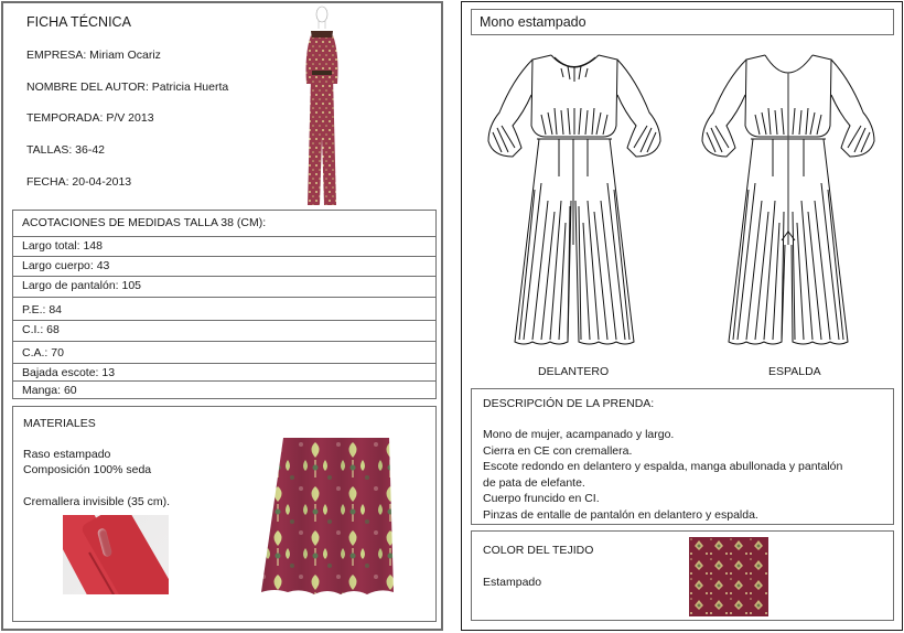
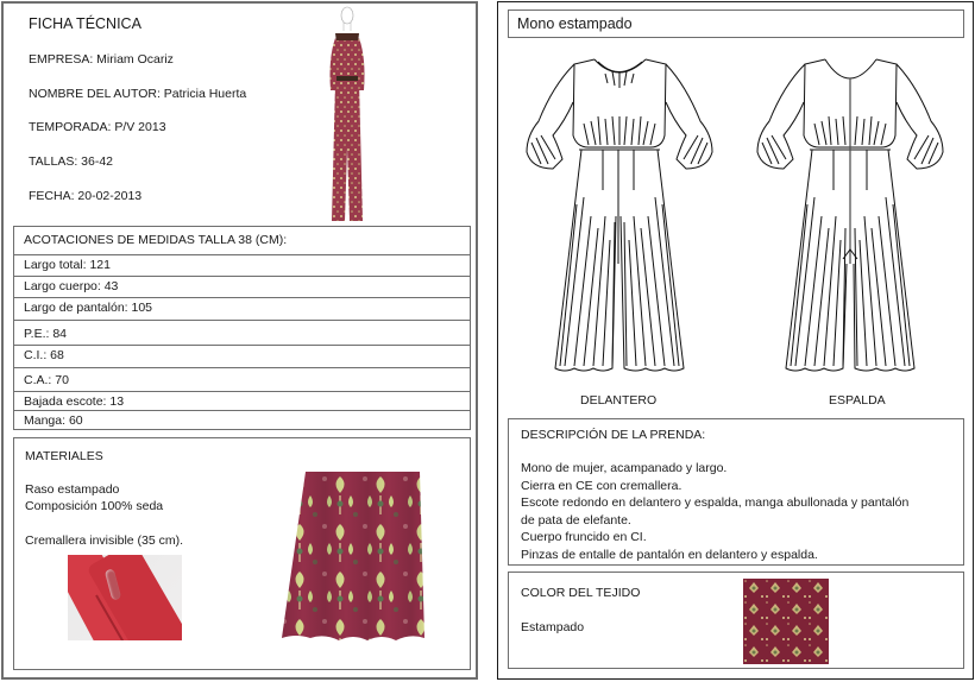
  FICHA TÉCNICA
  EMPRESA: Miriam Ocariz
  NOMBRE DEL AUTOR: Patricia Huerta
  TEMPORADA: P/V 2013
  TALLAS: 36-42
- FECHA: 20-04-2013
+ FECHA: 20-02-2013
  ACOTACIONES DE MEDIDAS TALLA 38 (CM):
- Largo total: 148
+ Largo total: 121
  Largo cuerpo: 43
  Largo de pantalón: 105
  P.E.: 84
  C.I.: 68
  C.A.: 70
  Bajada escote: 13
  Manga: 60
  MATERIALES
  Raso estampado
  Composición 100% seda
  Cremallera invisible (35 cm).
  Mono estampado
  DELANTERO
  ESPALDA
  DESCRIPCIÓN DE LA PRENDA:
  Mono de mujer, acampanado y largo.
  Cierra en CE con cremallera.
  Escote redondo en delantero y espalda, manga abullonada y pantalón
  de pata de elefante.
  Cuerpo fruncido en CI.
  Pinzas de entalle de pantalón en delantero y espalda.
  COLOR DEL TEJIDO
  Estampado
